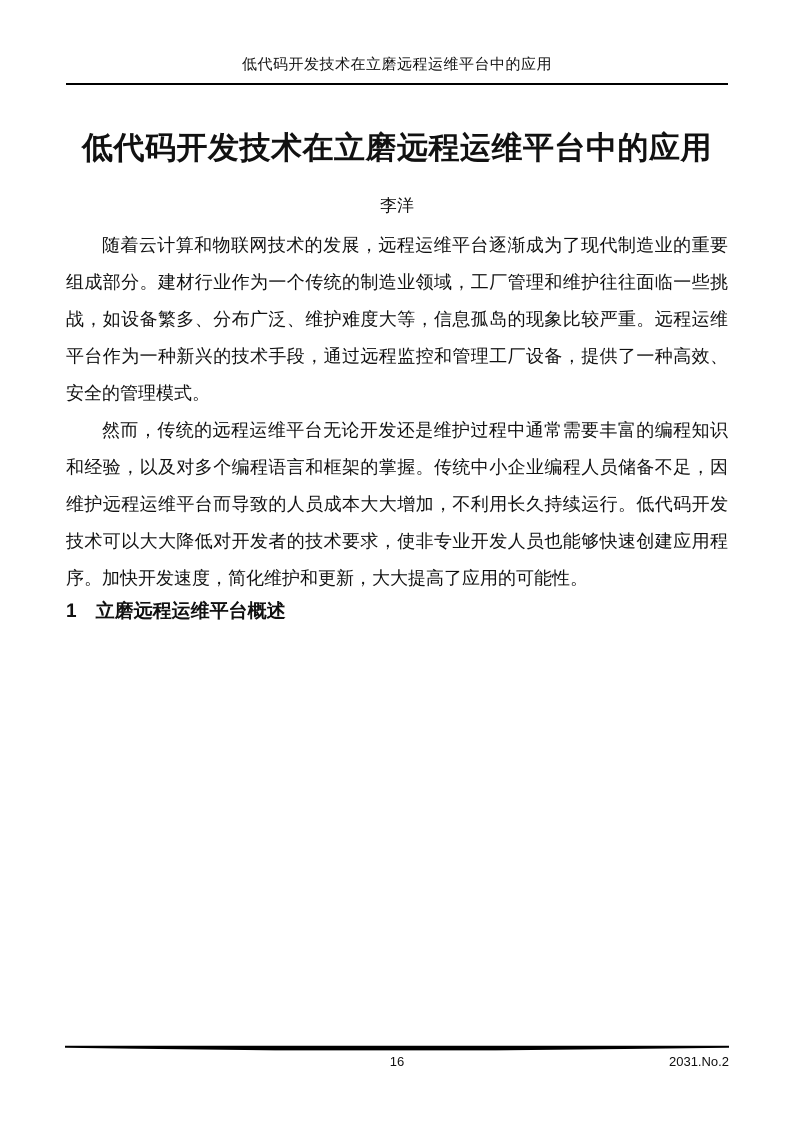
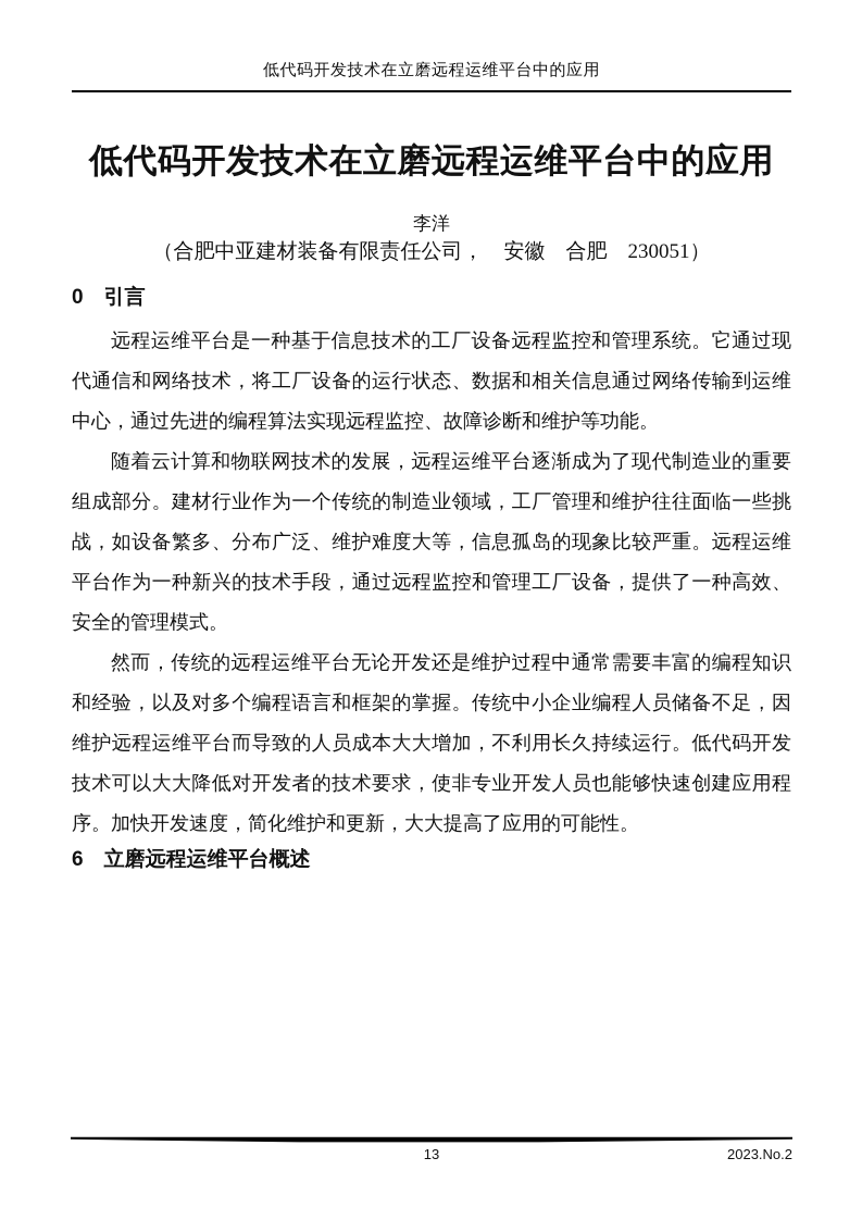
  低代码开发技术在立磨远程运维平台中的应用
  低代码开发技术在立磨远程运维平台中的应用
  李洋
+ （合肥中亚建材装备有限责任公司， 安徽 合肥 230051）
+ 0 引言
+ 远程运维平台是一种基于信息技术的工厂设备远程监控和管理系统。它通过现代通信和网络技术，将工厂设备的运行状态、数据和相关信息通过网络传输到运维中心，通过先进的编程算法实现远程监控、故障诊断和维护等功能。
  随着云计算和物联网技术的发展，远程运维平台逐渐成为了现代制造业的重要组成部分。建材行业作为一个传统的制造业领域，工厂管理和维护往往面临一些挑战，如设备繁多、分布广泛、维护难度大等，信息孤岛的现象比较严重。远程运维平台作为一种新兴的技术手段，通过远程监控和管理工厂设备，提供了一种高效、安全的管理模式。
  然而，传统的远程运维平台无论开发还是维护过程中通常需要丰富的编程知识和经验，以及对多个编程语言和框架的掌握。传统中小企业编程人员储备不足，因维护远程运维平台而导致的人员成本大大增加，不利用长久持续运行。低代码开发技术可以大大降低对开发者的技术要求，使非专业开发人员也能够快速创建应用程序。加快开发速度，简化维护和更新，大大提高了应用的可能性。
- 1 立磨远程运维平台概述
+ 6 立磨远程运维平台概述
- 16
+ 13
- 2031.No.2
+ 2023.No.2
